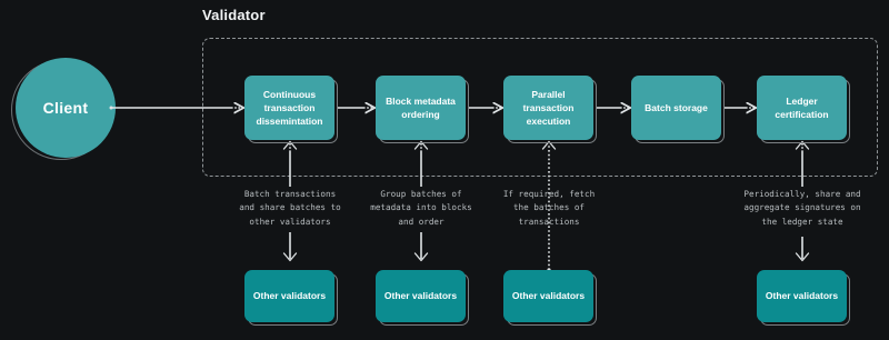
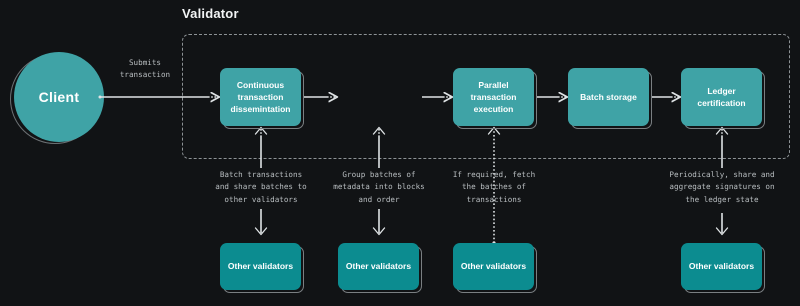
  Validator
  Client
+ Submits
+ transaction
  Continuous transaction dissemintation
- Block metadata ordering
  Parallel transaction execution
  Batch storage
  Ledger certification
  Batch transactions
  and share batches to
  other validators
  Group batches of
  metadata into blocks
  and order
  If required, fetch
  the batches of
  transactions
  Periodically, share and
  aggregate signatures on
  the ledger state
  Other validators
  Other validators
  Other validators
  Other validators
